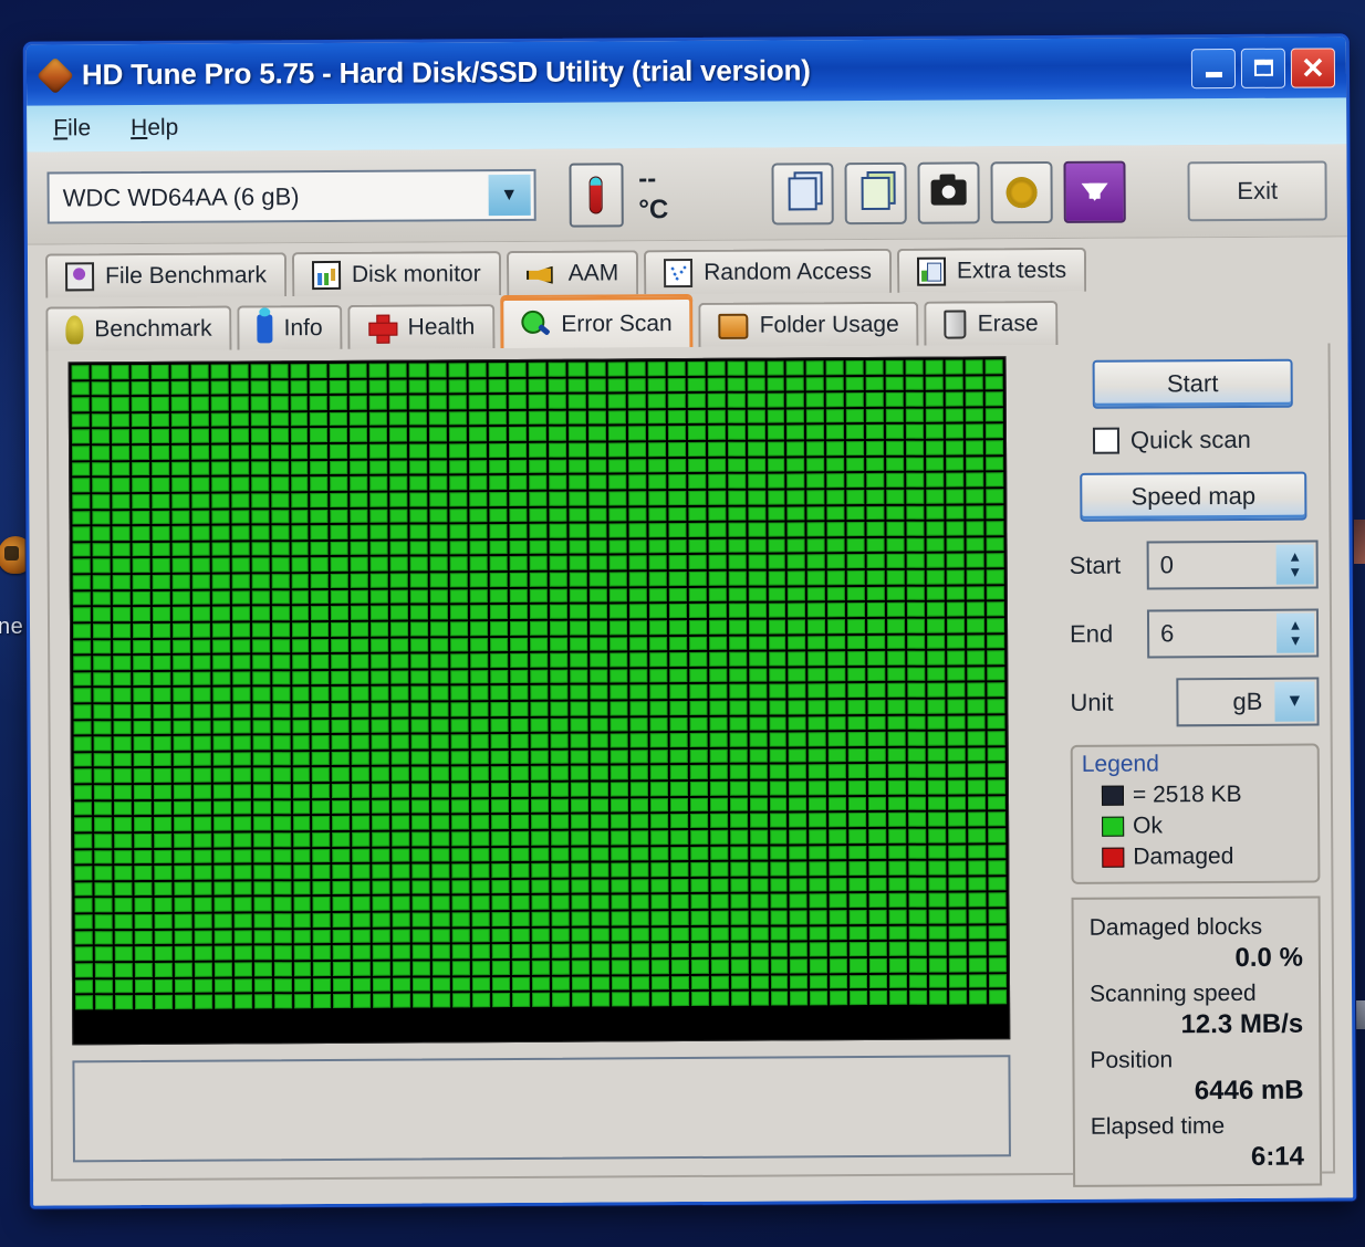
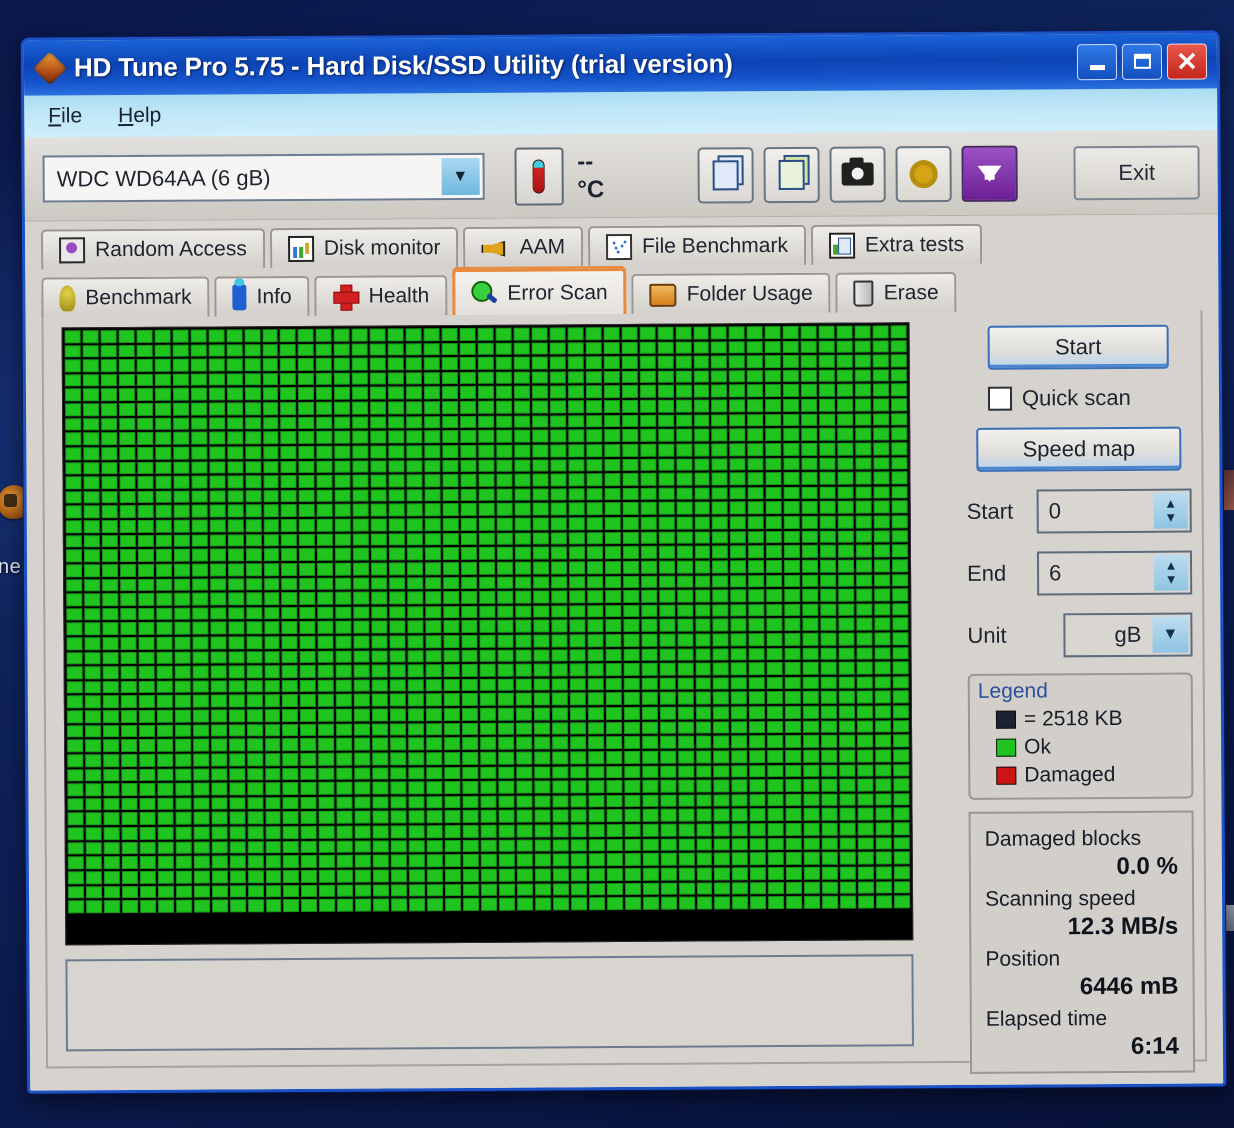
  ne
  HD Tune Pro 5.75 - Hard Disk/SSD Utility (trial version)
  ✕
  File
  Help
  WDC WD64AA (6 gB)
  ▼
  -- °C
  Exit
- File Benchmark
+ Random Access
  Disk monitor
  AAM
- Random Access
+ File Benchmark
  Extra tests
  Benchmark
  Info
  Health
  Error Scan
  Folder Usage
  Erase
  Start
  Quick scan
  Speed map
  Start
  0
  ▲
  ▼
  End
  6
  ▲
  ▼
  Unit
  gB
  ▼
  Legend
  = 2518 KB
  Ok
  Damaged
  Damaged blocks
  0.0 %
  Scanning speed
  12.3 MB/s
  Position
  6446 mB
  Elapsed time
  6:14
